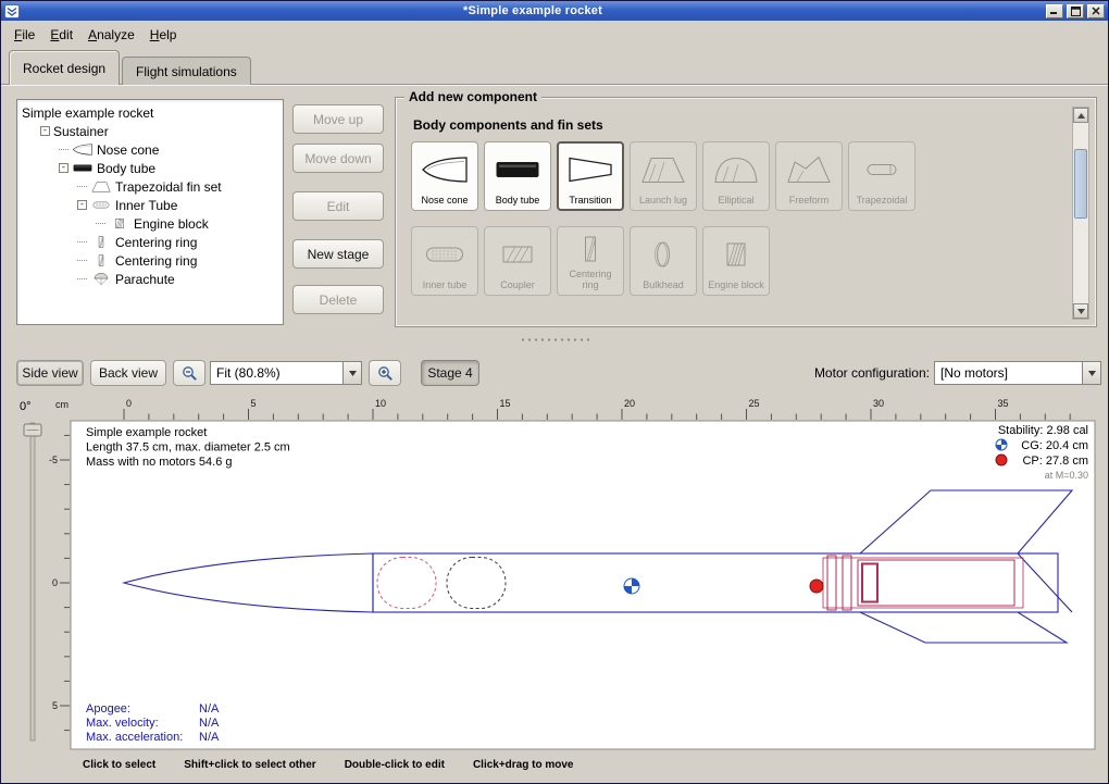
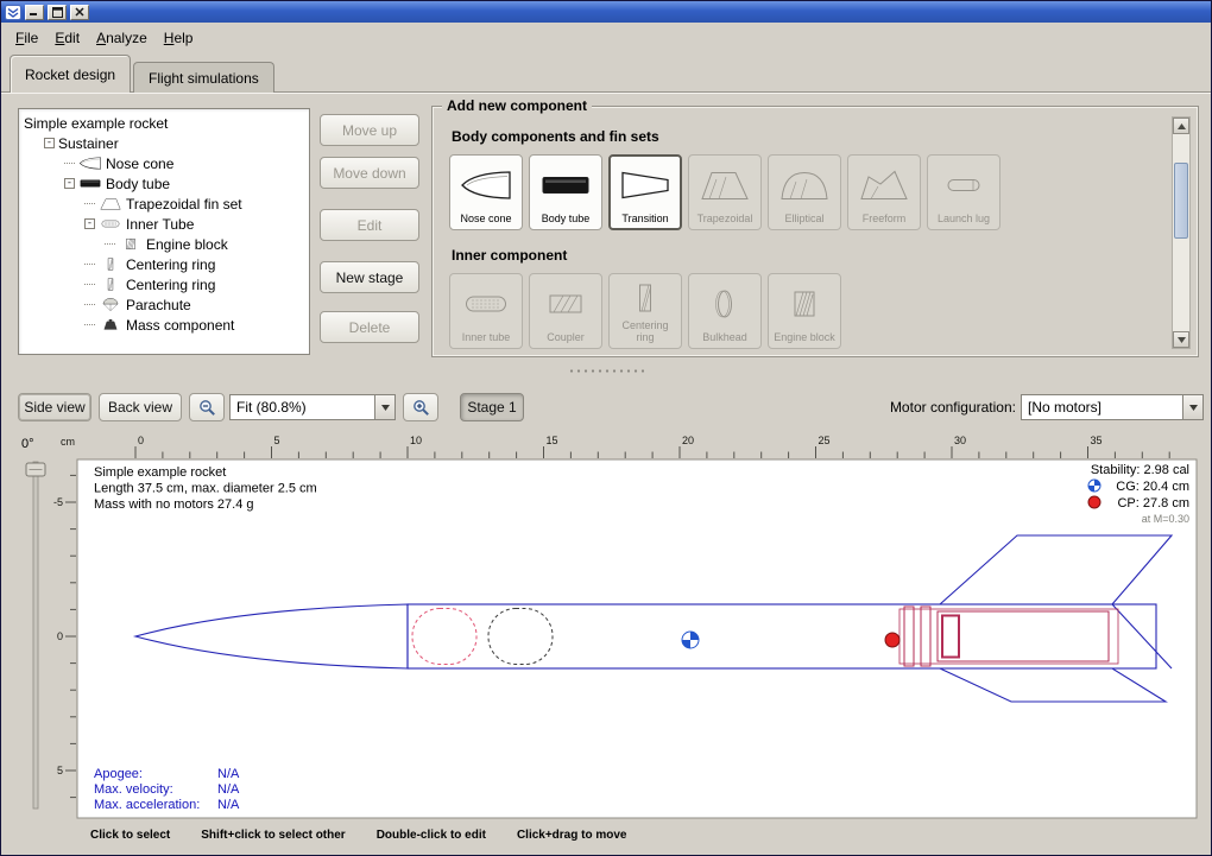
- *Simple example rocket
  File
  Edit
  Analyze
  Help
  Rocket design
  Flight simulations
  Simple example rocket
  -
  Sustainer
  Nose cone
  -
  Body tube
  Trapezoidal fin set
  -
  Inner Tube
  Engine block
  Centering ring
  Centering ring
  Parachute
+ Mass component
  Move up
  Move down
  Edit
  New stage
  Delete
  Add new component
  Body components and fin sets
  Nose cone
  Body tube
  Transition
- Launch lug
+ Trapezoidal
  Elliptical
  Freeform
- Trapezoidal
+ Launch lug
+ Inner component
  Inner tube
  Coupler
  Centering ring
  Bulkhead
  Engine block
  Side view
  Back view
  Fit (80.8%)
- Stage 4
+ Stage 1
  Motor configuration:
  [No motors]
  0
  5
  10
  15
  20
  25
  30
  35
  cm
  -5
  0
  5
  0°
  Simple example rocket
  Length 37.5 cm, max. diameter 2.5 cm
- Mass with no motors 54.6 g
+ Mass with no motors 27.4 g
  Stability: 2.98 cal
  CG: 20.4 cm
  CP: 27.8 cm
  at M=0.30
  Apogee:
  N/A
  Max. velocity:
  N/A
  Max. acceleration:
  N/A
  Click to select
  Shift+click to select other
  Double-click to edit
  Click+drag to move
